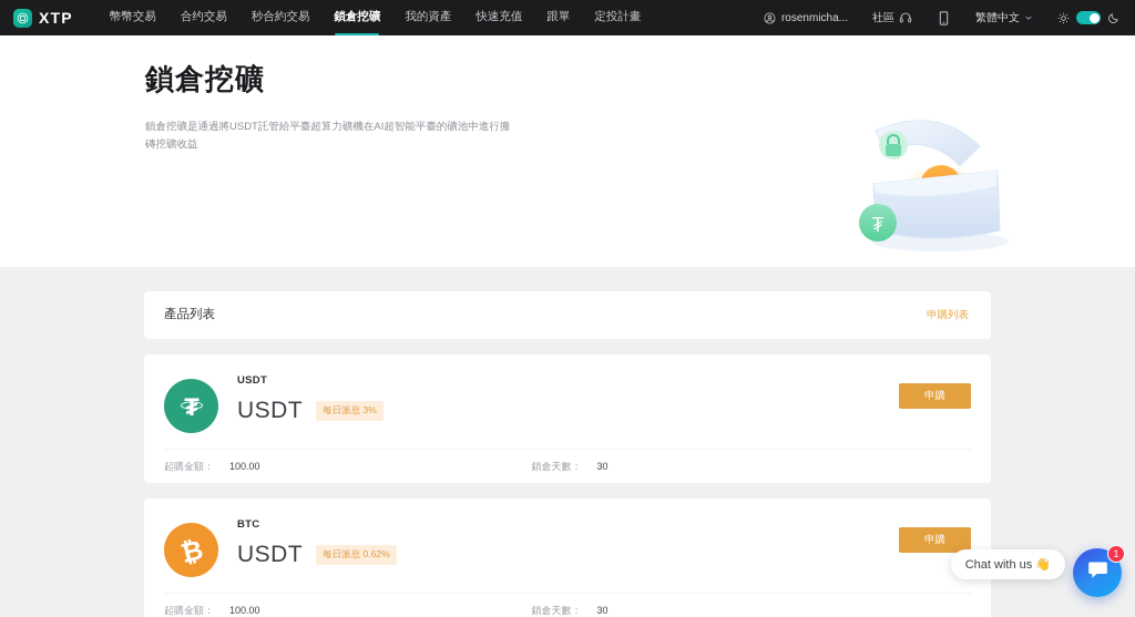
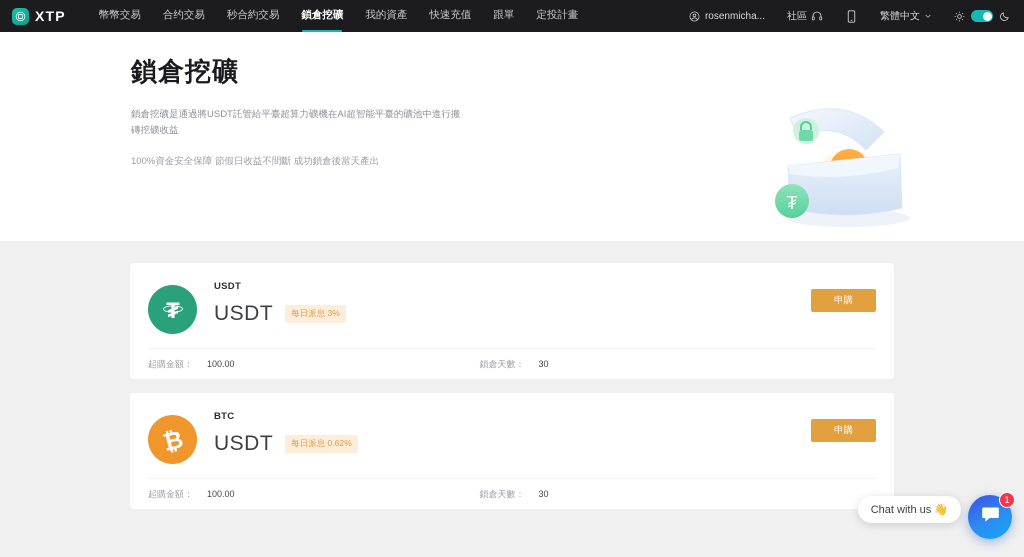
  XTP
  幣幣交易
  合约交易
  秒合約交易
  鎖倉挖礦
  我的資產
  快速充值
  跟單
  定投計畫
  rosenmicha...
  社區
  繁體中文
  鎖倉挖礦
  鎖倉挖礦是通過將USDT託管給平臺超算力礦機在AI超智能平臺的礦池中進行搬磚挖礦收益
+ 100%資金安全保障 節假日收益不間斷 成功鎖倉後當天產出
  ₮
- 產品列表
- 申購列表
  ₮
  USDT
  USDT
  每日派息 3%
  申購
  起購金額：
  100.00
  鎖倉天數：
  30
  BTC
  USDT
  每日派息 0.62%
  申購
  起購金額：
  100.00
  鎖倉天數：
  30
  Chat with us 👋
  1
